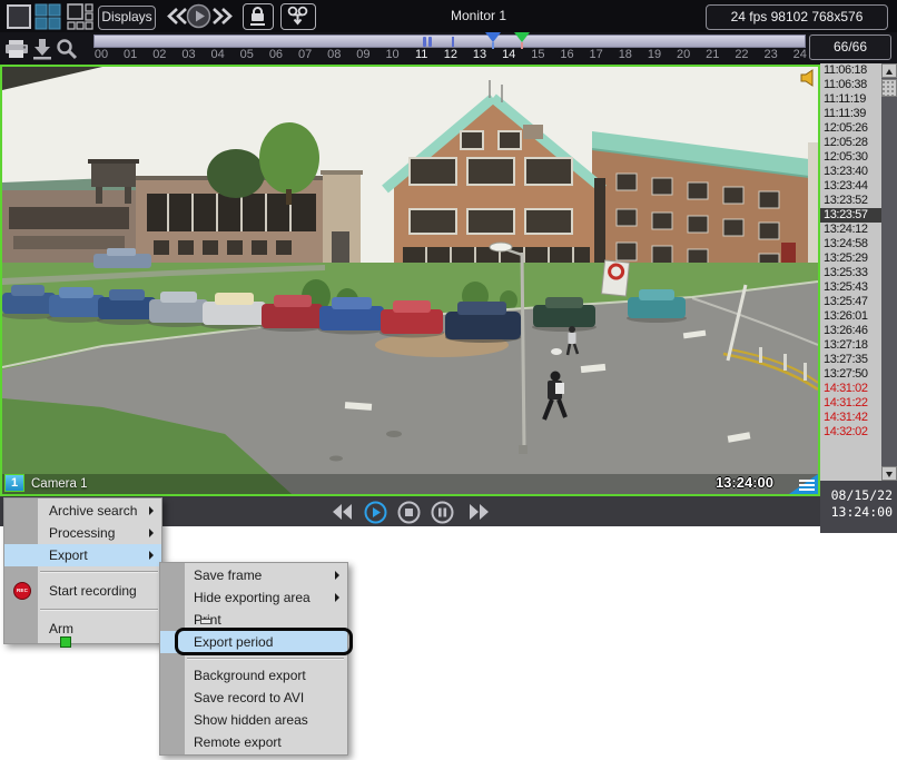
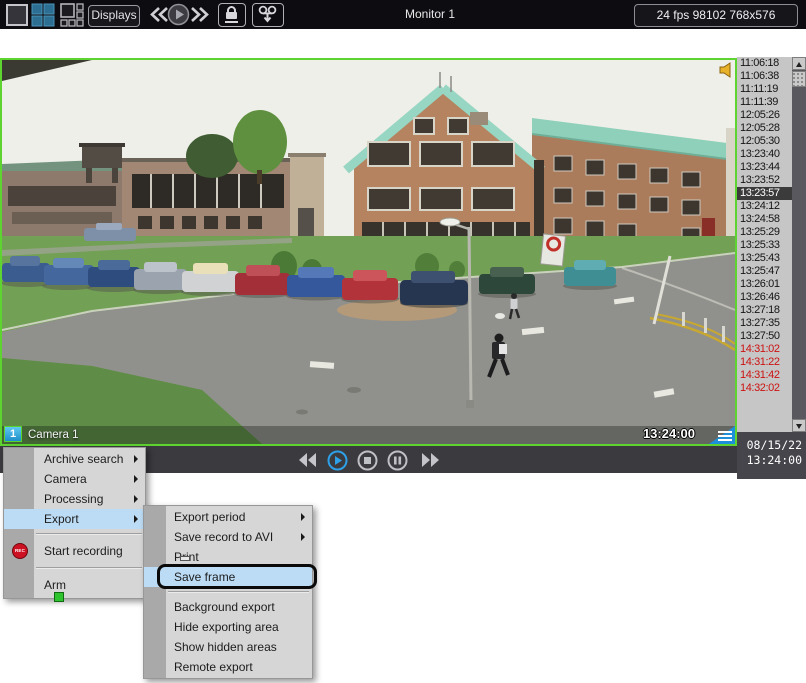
  Displays
  Monitor 1
  24 fps 98102 768x576
- 00
- 01
- 02
- 03
- 04
- 05
- 06
- 07
- 08
- 09
- 10
- 11
- 12
- 13
- 14
- 15
- 16
- 17
- 18
- 19
- 20
- 21
- 22
- 23
- 24
- 66/66
  1
  Camera 1
  13:24:00
  11:06:18
  11:06:38
  11:11:19
  11:11:39
  12:05:26
  12:05:28
  12:05:30
  13:23:40
  13:23:44
  13:23:52
  13:23:57
  13:24:12
  13:24:58
  13:25:29
  13:25:33
  13:25:43
  13:25:47
  13:26:01
  13:26:46
  13:27:18
  13:27:35
  13:27:50
  14:31:02
  14:31:22
  14:31:42
  14:32:02
  08/15/22
  13:24:00
  Archive search
+ Camera
  Processing
  Export
  Start recording
  Arm
- Save frame
+ Export period
- Hide exporting area
+ Save record to AVI
- Export period
+ Save frame
  Background export
- Save record to AVI
+ Hide exporting area
  Show hidden areas
  Remote export
